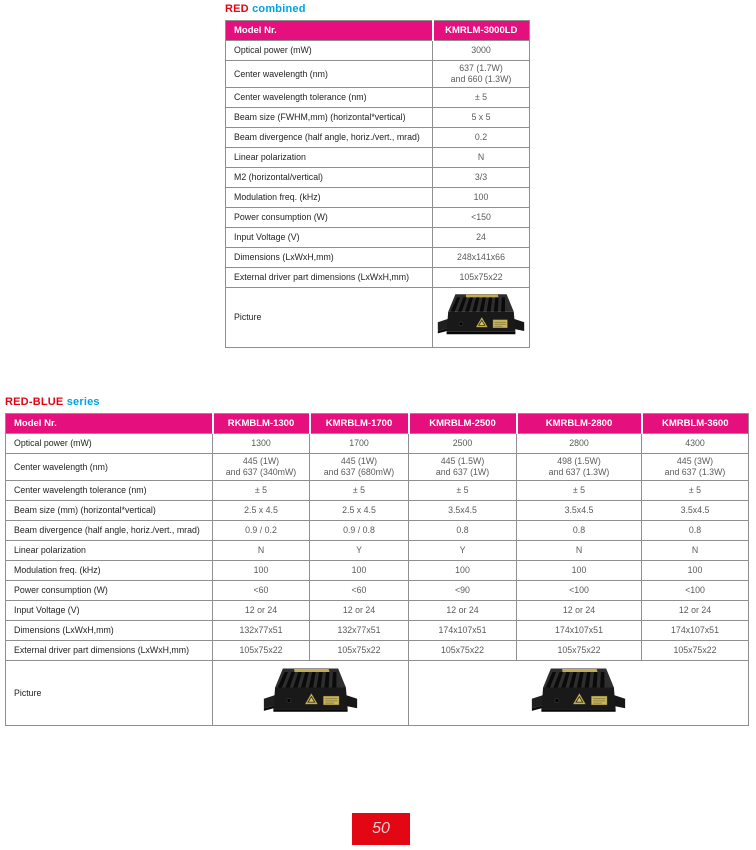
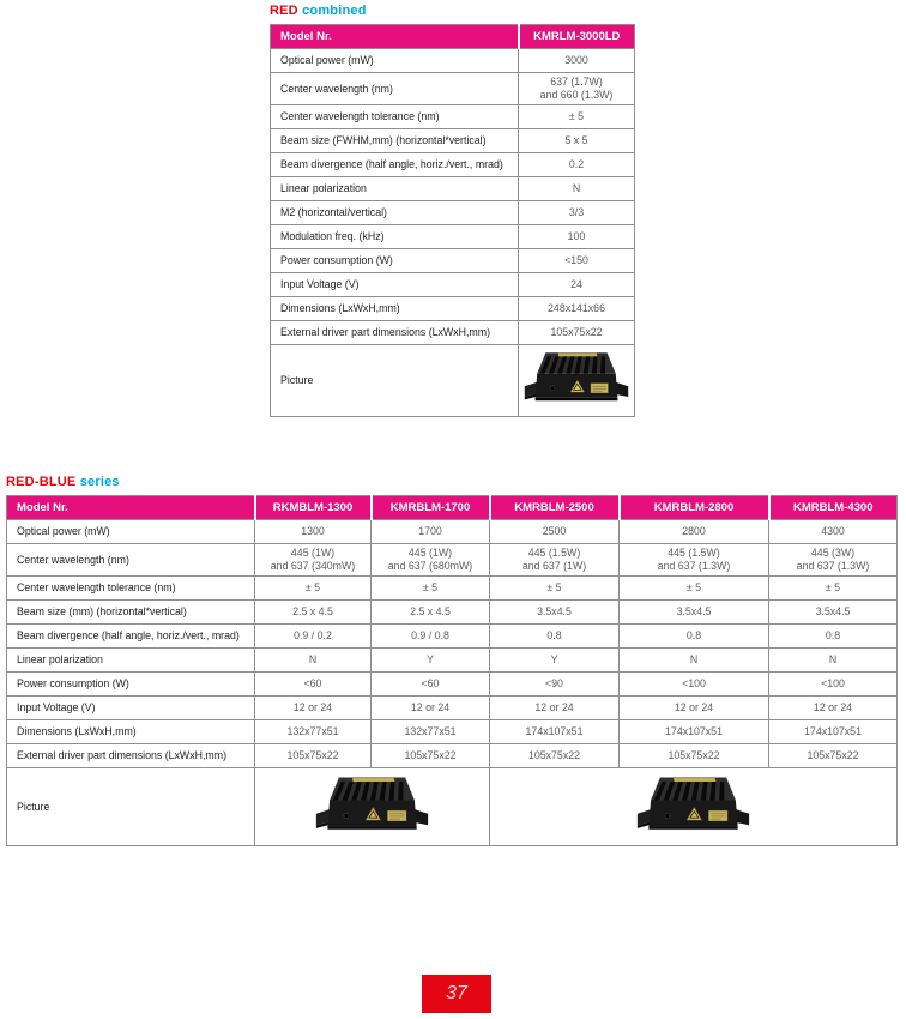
  RED combined
  Model Nr.	KMRLM-3000LD
  Optical power (mW)	3000
  Center wavelength (nm)	637 (1.7W) and 660 (1.3W)
  Center wavelength tolerance (nm)	± 5
  Beam size (FWHM,mm) (horizontal*vertical)	5 x 5
  Beam divergence (half angle, horiz./vert., mrad)	0.2
  Linear polarization	N
  M2 (horizontal/vertical)	3/3
  Modulation freq. (kHz)	100
  Power consumption (W)	<150
  Input Voltage (V)	24
  Dimensions (LxWxH,mm)	248x141x66
  External driver part dimensions (LxWxH,mm)	105x75x22
  Picture
  RED-BLUE series
- Model Nr.	RKMBLM-1300	KMRBLM-1700	KMRBLM-2500	KMRBLM-2800	KMRBLM-3600
+ Model Nr.	RKMBLM-1300	KMRBLM-1700	KMRBLM-2500	KMRBLM-2800	KMRBLM-4300
  Optical power (mW)	1300	1700	2500	2800	4300
- Center wavelength (nm)	445 (1W) and 637 (340mW)	445 (1W) and 637 (680mW)	445 (1.5W) and 637 (1W)	498 (1.5W) and 637 (1.3W)	445 (3W) and 637 (1.3W)
+ Center wavelength (nm)	445 (1W) and 637 (340mW)	445 (1W) and 637 (680mW)	445 (1.5W) and 637 (1W)	445 (1.5W) and 637 (1.3W)	445 (3W) and 637 (1.3W)
  Center wavelength tolerance (nm)	± 5	± 5	± 5	± 5	± 5
  Beam size (mm) (horizontal*vertical)	2.5 x 4.5	2.5 x 4.5	3.5x4.5	3.5x4.5	3.5x4.5
  Beam divergence (half angle, horiz./vert., mrad)	0.9 / 0.2	0.9 / 0.8	0.8	0.8	0.8
  Linear polarization	N	Y	Y	N	N
- Modulation freq. (kHz)	100	100	100	100	100
  Power consumption (W)	<60	<60	<90	<100	<100
  Input Voltage (V)	12 or 24	12 or 24	12 or 24	12 or 24	12 or 24
  Dimensions (LxWxH,mm)	132x77x51	132x77x51	174x107x51	174x107x51	174x107x51
  External driver part dimensions (LxWxH,mm)	105x75x22	105x75x22	105x75x22	105x75x22	105x75x22
  Picture
- 50
+ 37
